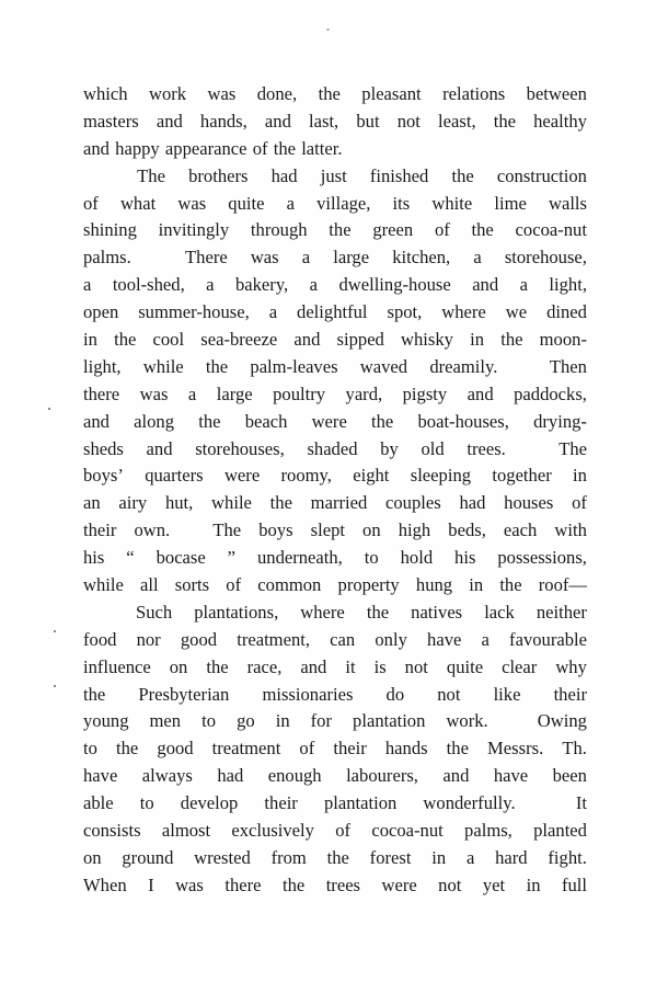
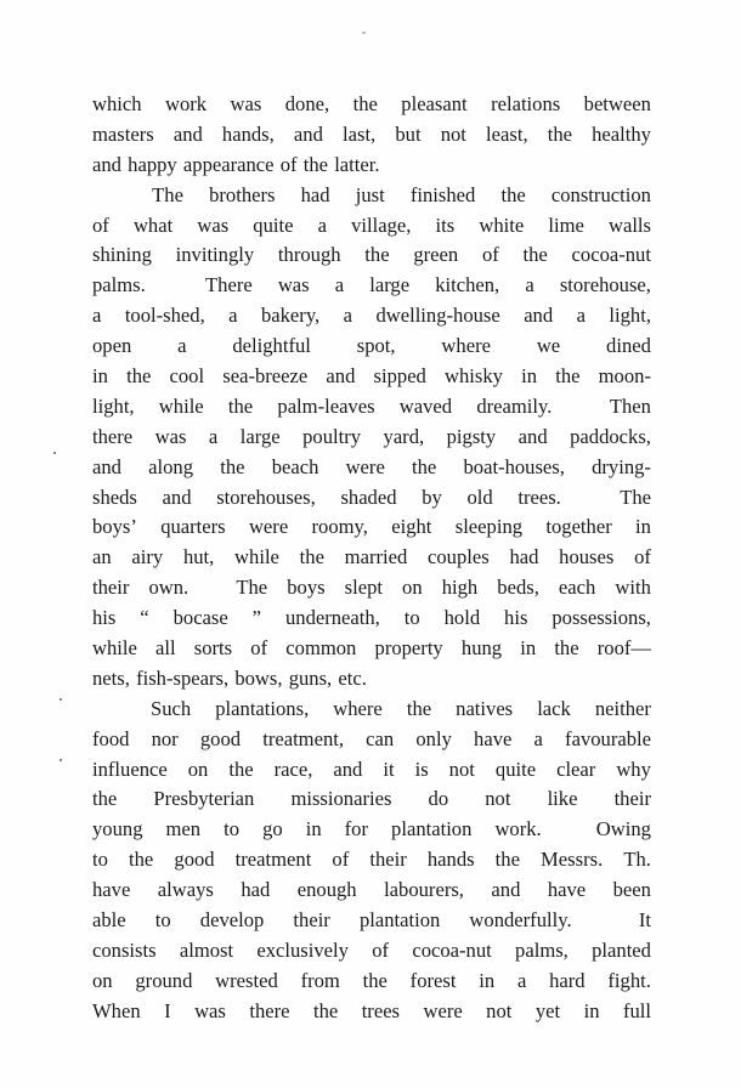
  which
  work
  was
  done,
  the
  pleasant
  relations
  between
  masters
  and
  hands,
  and
  last,
  but
  not
  least,
  the
  healthy
  and
  happy
  appearance
  of
  the
  latter.
  The
  brothers
  had
  just
  finished
  the
  construction
  of
  what
  was
  quite
  a
  village,
  its
  white
  lime
  walls
  shining
  invitingly
  through
  the
  green
  of
  the
  cocoa-nut
  palms.
  There
  was
  a
  large
  kitchen,
  a
  storehouse,
  a
  tool-shed,
  a
  bakery,
  a
  dwelling-house
  and
  a
  light,
  open
- summer-house,
  a
  delightful
  spot,
  where
  we
  dined
  in
  the
  cool
  sea-breeze
  and
  sipped
  whisky
  in
  the
  moon-
  light,
  while
  the
  palm-leaves
  waved
  dreamily.
  Then
  there
  was
  a
  large
  poultry
  yard,
  pigsty
  and
  paddocks,
  and
  along
  the
  beach
  were
  the
  boat-houses,
  drying-
  sheds
  and
  storehouses,
  shaded
  by
  old
  trees.
  The
  boys’
  quarters
  were
  roomy,
  eight
  sleeping
  together
  in
  an
  airy
  hut,
  while
  the
  married
  couples
  had
  houses
  of
  their
  own.
  The
  boys
  slept
  on
  high
  beds,
  each
  with
  his
  “
  bocase
  ”
  underneath,
  to
  hold
  his
  possessions,
  while
  all
  sorts
  of
  common
  property
  hung
  in
  the
  roof—
+ nets,
+ fish-spears,
+ bows,
+ guns,
+ etc.
  Such
  plantations,
  where
  the
  natives
  lack
  neither
  food
  nor
  good
  treatment,
  can
  only
  have
  a
  favourable
  influence
  on
  the
  race,
  and
  it
  is
  not
  quite
  clear
  why
  the
  Presbyterian
  missionaries
  do
  not
  like
  their
  young
  men
  to
  go
  in
  for
  plantation
  work.
  Owing
  to
  the
  good
  treatment
  of
  their
  hands
  the
  Messrs.
  Th.
  have
  always
  had
  enough
  labourers,
  and
  have
  been
  able
  to
  develop
  their
  plantation
  wonderfully.
  It
  consists
  almost
  exclusively
  of
  cocoa-nut
  palms,
  planted
  on
  ground
  wrested
  from
  the
  forest
  in
  a
  hard
  fight.
  When
  I
  was
  there
  the
  trees
  were
  not
  yet
  in
  full
